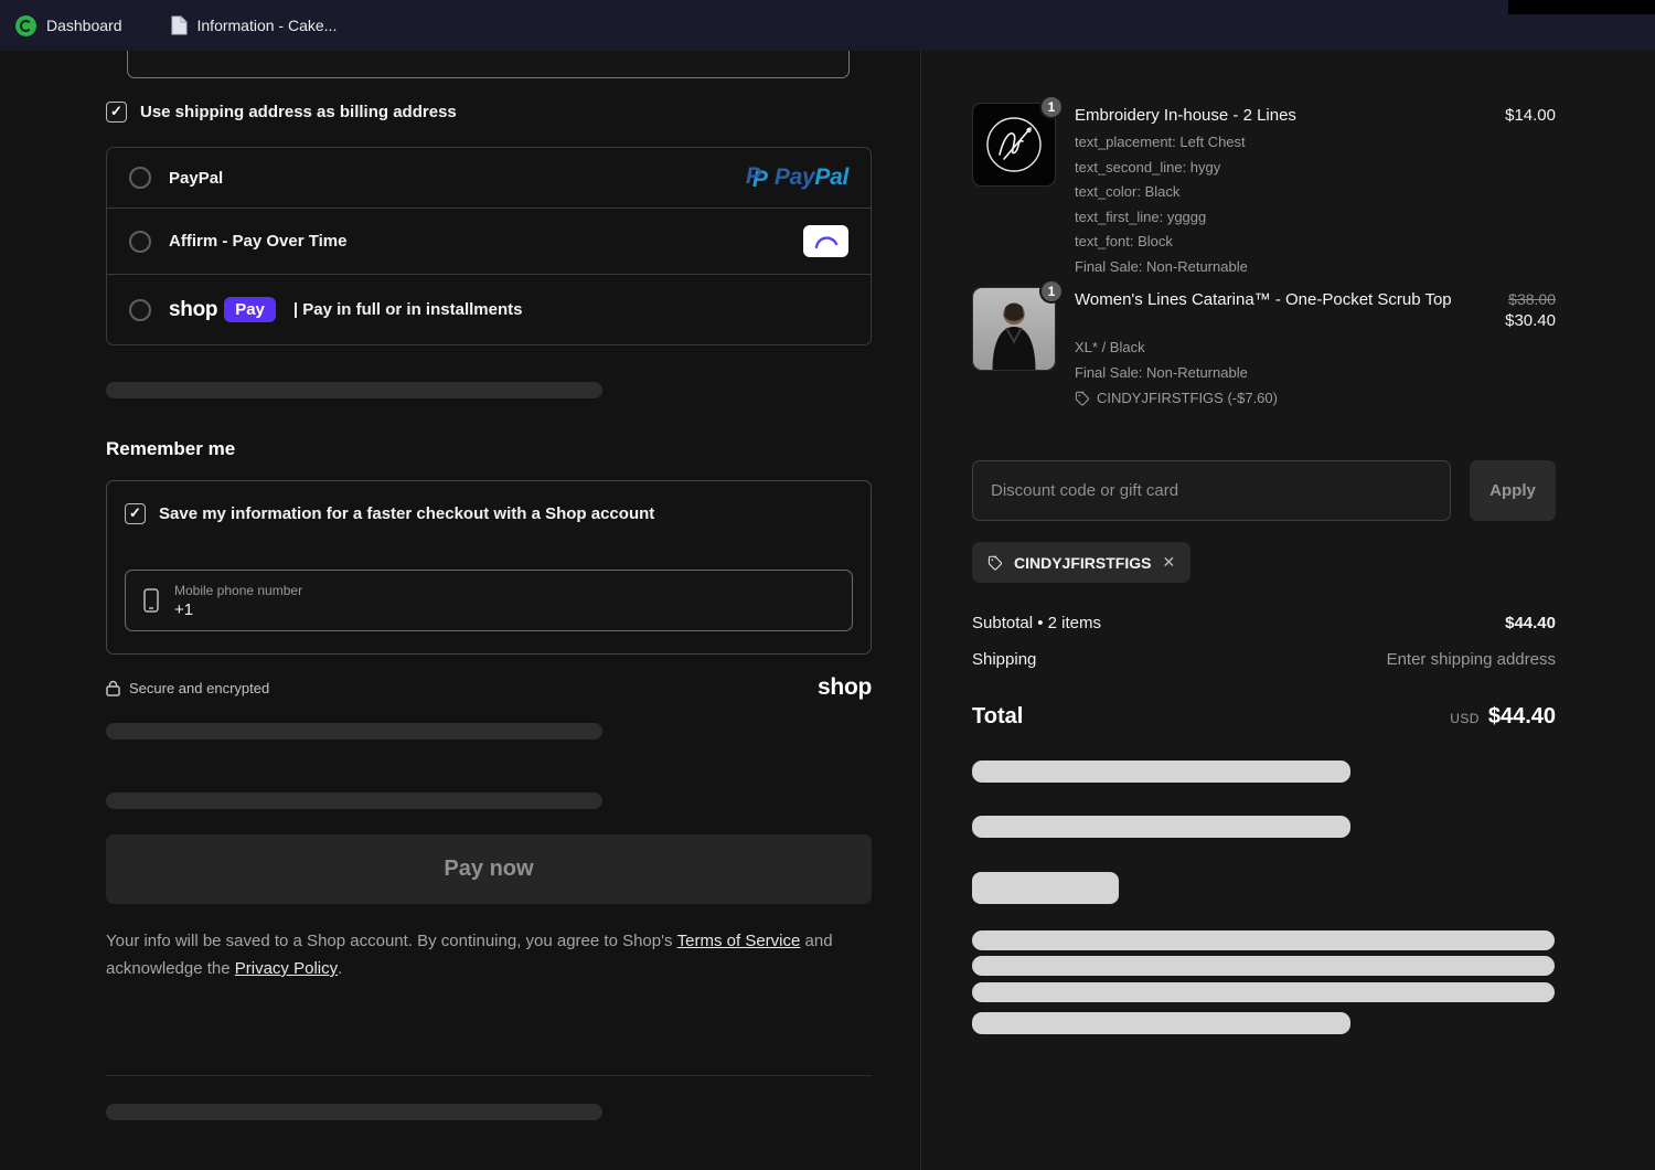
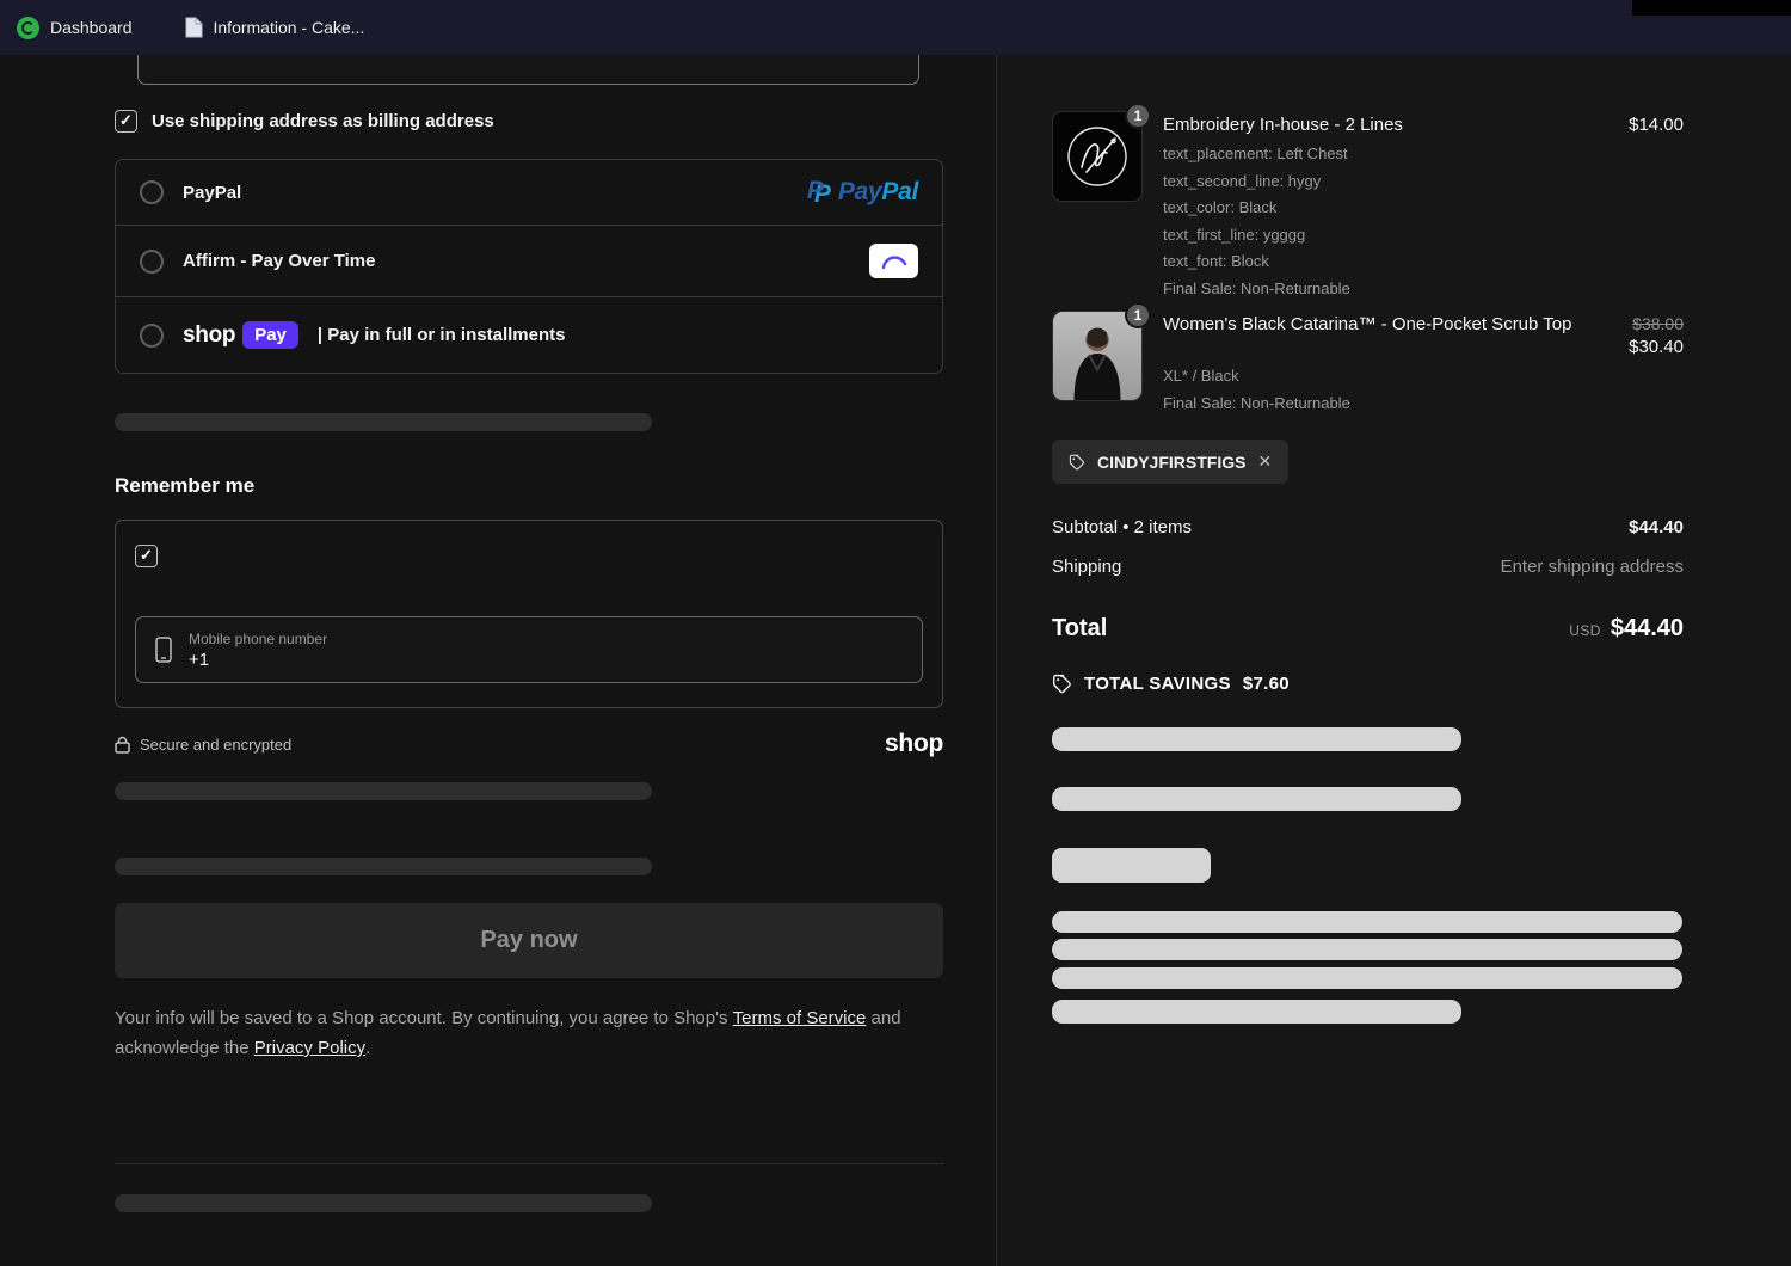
  Dashboard
  Information - Cake...
  ✓
  Use shipping address as billing address
  PayPal
  P
  P
  PayPal
  Affirm - Pay Over Time
  shop
  Pay
  | Pay in full or in installments
  Remember me
  ✓
- Save my information for a faster checkout with a Shop account
  Mobile phone number
  +1
  Secure and encrypted
  shop
  Pay now
  Your info will be saved to a Shop account. By continuing, you agree to Shop's Terms of Service and acknowledge the Privacy Policy.
  1
  Embroidery In-house - 2 Lines
  $14.00
  text_placement: Left Chest
  text_second_line: hygy
  text_color: Black
  text_first_line: ygggg
  text_font: Block
  Final Sale: Non-Returnable
  1
- Women's Lines Catarina™ - One-Pocket Scrub Top
+ Women's Black Catarina™ - One-Pocket Scrub Top
  $38.00
  $30.40
  XL* / Black
  Final Sale: Non-Returnable
- CINDYJFIRSTFIGS (-$7.60)
- Discount code or gift card
- Apply
  CINDYJFIRSTFIGS
  ✕
  Subtotal • 2 items
  $44.40
  Shipping
  Enter shipping address
  Total
  USD
  $44.40
+ TOTAL SAVINGS
+ $7.60
